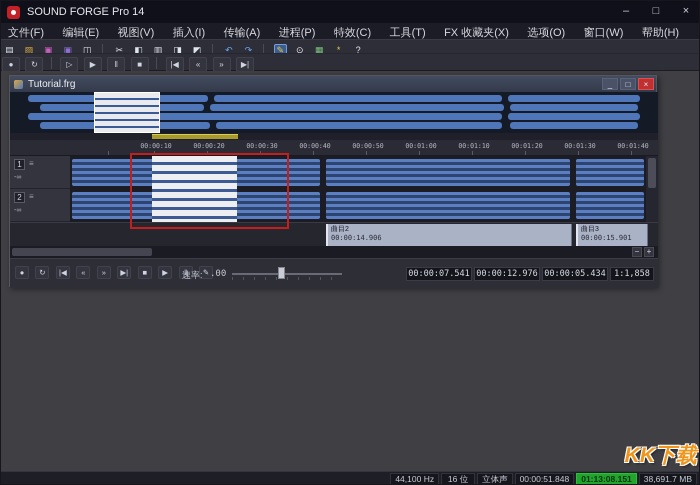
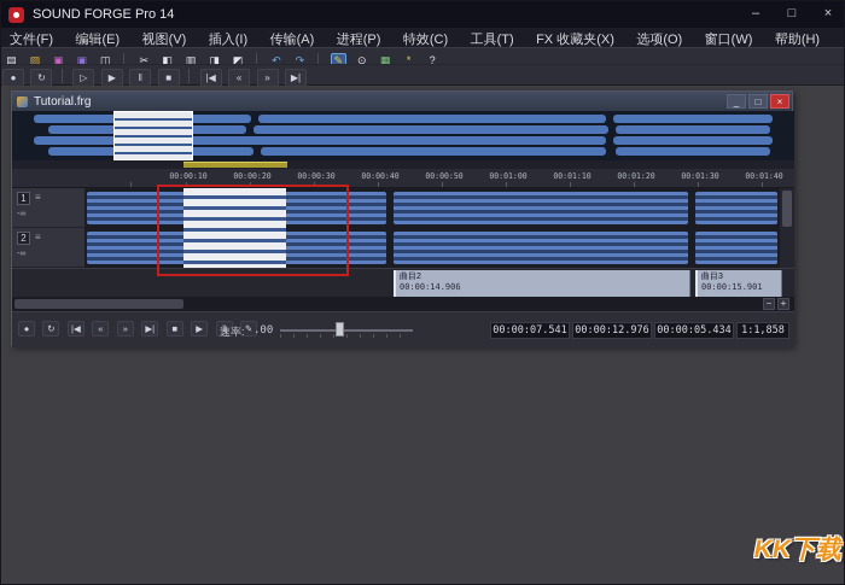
  SOUND FORGE Pro 14
  –
  □
  ×
  文件(F) 编辑(E) 视图(V) 插入(I) 传输(A) 进程(P) 特效(C) 工具(T) FX 收藏夹(X) 选项(O) 窗口(W) 帮助(H)
  ▤ ▨ ▣ ▣ ◫ ✂ ◧ ▥ ◨ ◩ ↶ ↷ ✎ ⊙ ▦ * ?
  ● ↻ ▷ ▶ ‖ ■ |◀ « » ▶|
  Tutorial.frg
  _
  □
  ×
  00:00:10
  00:00:20
  00:00:30
  00:00:40
  00:00:50
  00:01:00
  00:01:10
  00:01:20
  00:01:30
  00:01:40
  1
  ≡
  2
  ≡
  00:00:14.906
  00:00:15.901
  −
  +
  ● ↻ |◀ « » ▶| ■ ▶ ‖ ✎
  速率:
  .00
  00:00:07.541
  00:00:12.976
  00:00:05.434
  1:1,858
  KK下载
- 44,100 Hz
- 16 位
- 立体声
- 00:00:51.848
- 01:13:08.151
- 38,691.7 MB
